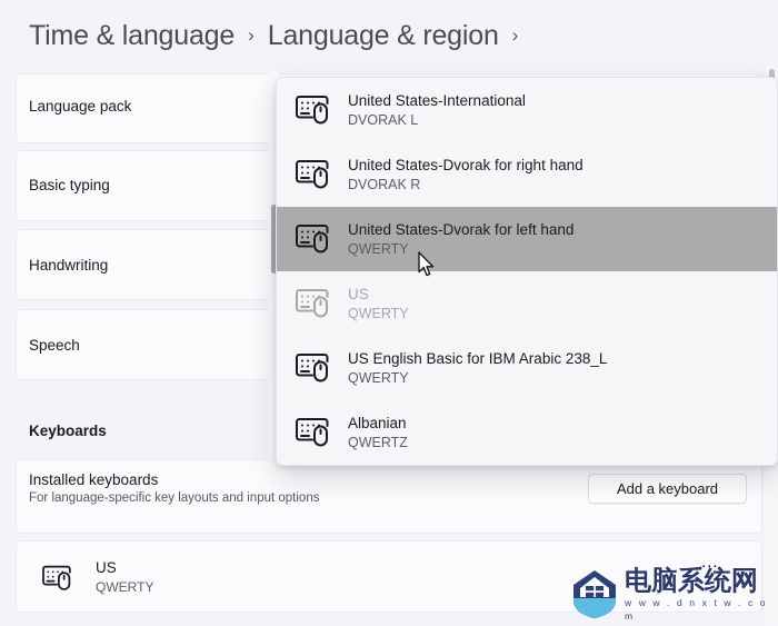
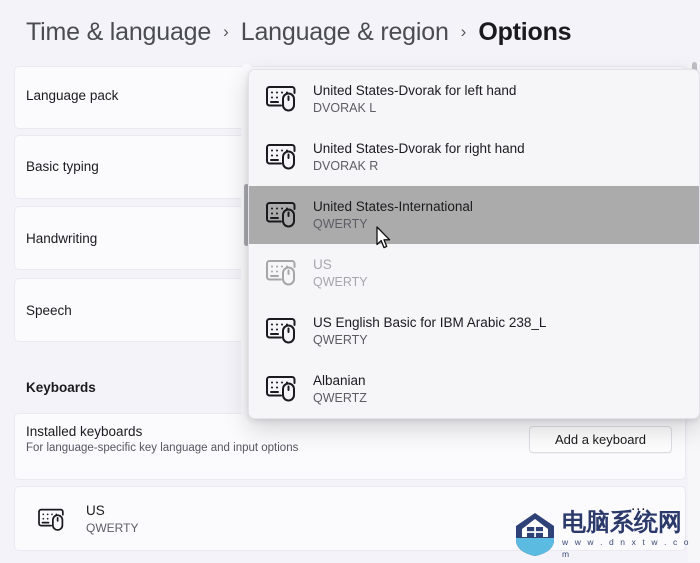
  Time & language
  ›
  Language & region
  ›
+ Options
  Language pack
  Basic typing
  Handwriting
  Speech
  Keyboards
  Installed keyboards
- For language-specific key layouts and input options
+ For language-specific key language and input options
  Add a keyboard
  US
  QWERTY
  …
- United States-International
+ United States-Dvorak for left hand
  DVORAK L
  United States-Dvorak for right hand
  DVORAK R
- United States-Dvorak for left hand
+ United States-International
  QWERTY
  US
  QWERTY
  US English Basic for IBM Arabic 238_L
  QWERTY
  Albanian
  QWERTZ
  电脑系统网
  w w w . d n x t w . c o m
